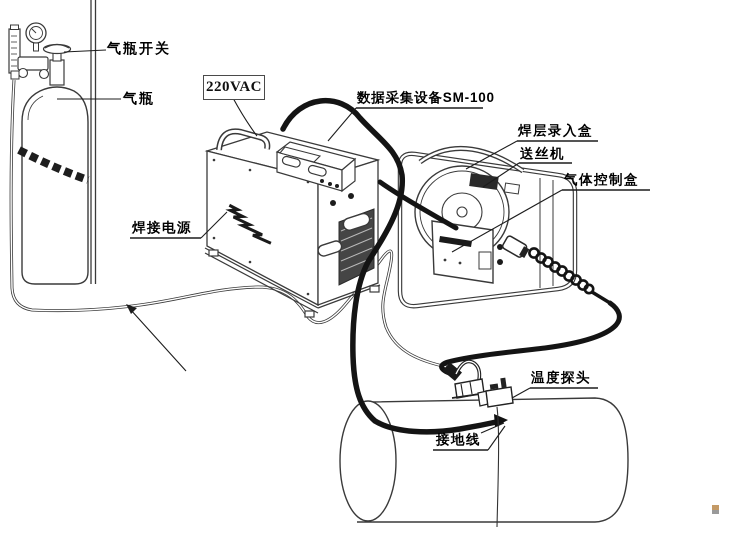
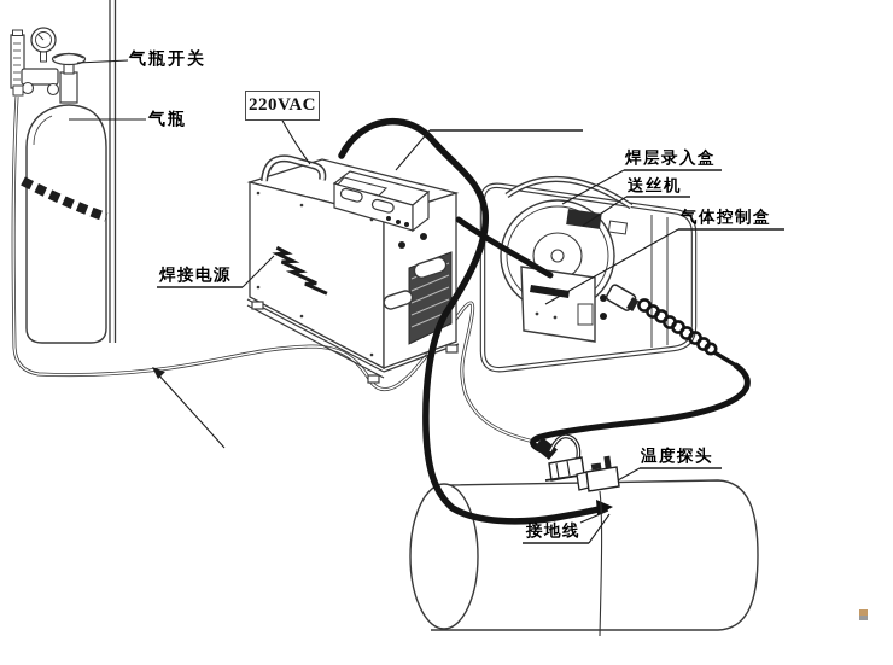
  气瓶开关
  气瓶
  220VAC
- 数据采集设备SM-100
  焊层录入盒
  送丝机
  气体控制盒
  焊接电源
  温度探头
  接地线
